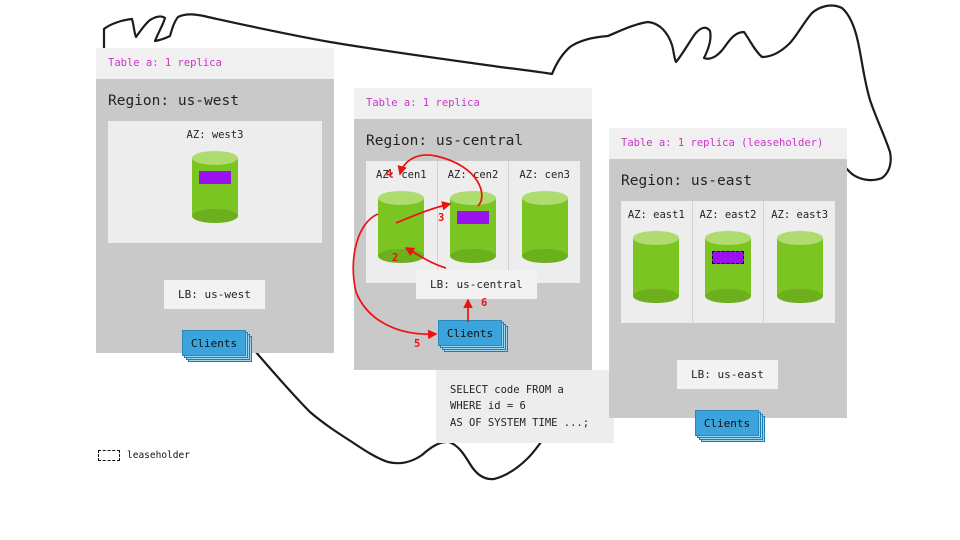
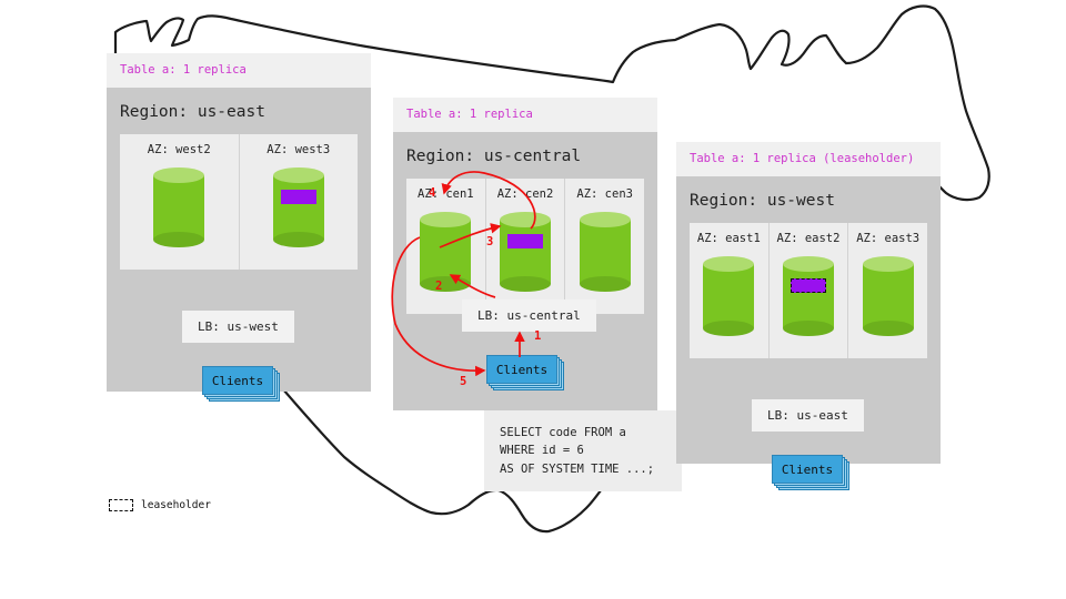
  Table a: 1 replica
- Region: us-west
+ Region: us-east
+ AZ: west2
  AZ: west3
  LB: us-west
  Clients
  Table a: 1 replica
  Region: us-central
  AZ: cen1
  AZ: cen2
  AZ: cen3
  LB: us-central
  Clients
  SELECT code FROM a
  WHERE id = 6
  AS OF SYSTEM TIME ...;
  Table a: 1 replica (leaseholder)
- Region: us-east
+ Region: us-west
  AZ: east1
  AZ: east2
  AZ: east3
  LB: us-east
  Clients
- 6
+ 1
  2
  3
  4
  5
  leaseholder
